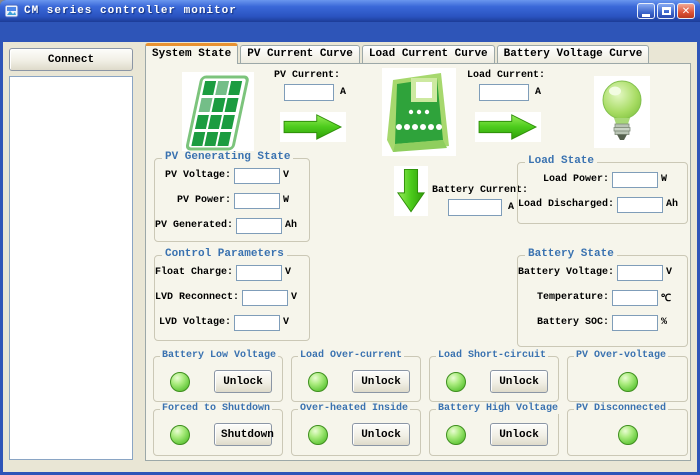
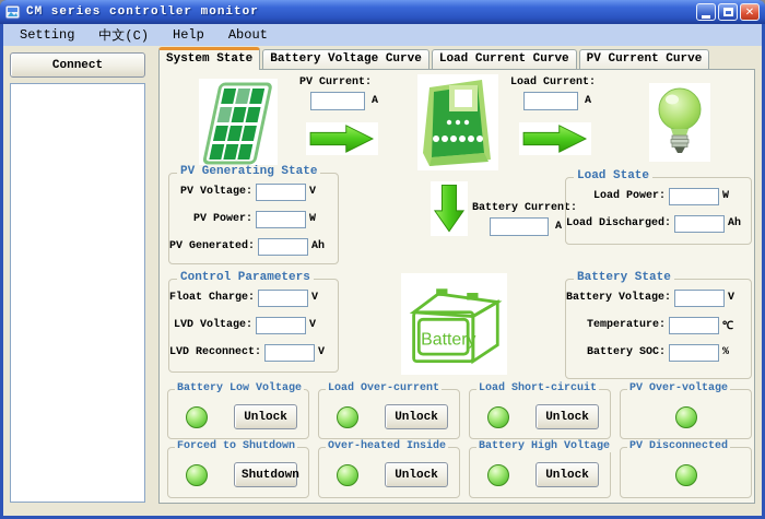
  CM series controller monitor
  ✕
+ Setting
+ 中文(C)
+ Help
+ About
  Connect
  System State
- PV Current Curve
+ Battery Voltage Curve
  Load Current Curve
- Battery Voltage Curve
+ PV Current Curve
  PV Current:
  A
  Load Current:
  A
  PV Generating State
  PV Voltage:
  V
  PV Power:
  W
  PV Generated:
  Ah
  Battery Current:
  A
  Load State
  Load Power:
  W
  Load Discharged:
  Ah
  Control Parameters
  Float Charge:
  V
- LVD Reconnect:
+ LVD Voltage:
  V
- LVD Voltage:
+ LVD Reconnect:
  V
+ Battery
  Battery State
  Battery Voltage:
  V
  Temperature:
  ℃
  Battery SOC:
  %
  Battery Low Voltage
  Unlock
  Load Over-current
  Unlock
  Load Short-circuit
  Unlock
  PV Over-voltage
  Forced to Shutdown
  Shutdown
  Over-heated Inside
  Unlock
  Battery High Voltage
  Unlock
  PV Disconnected
